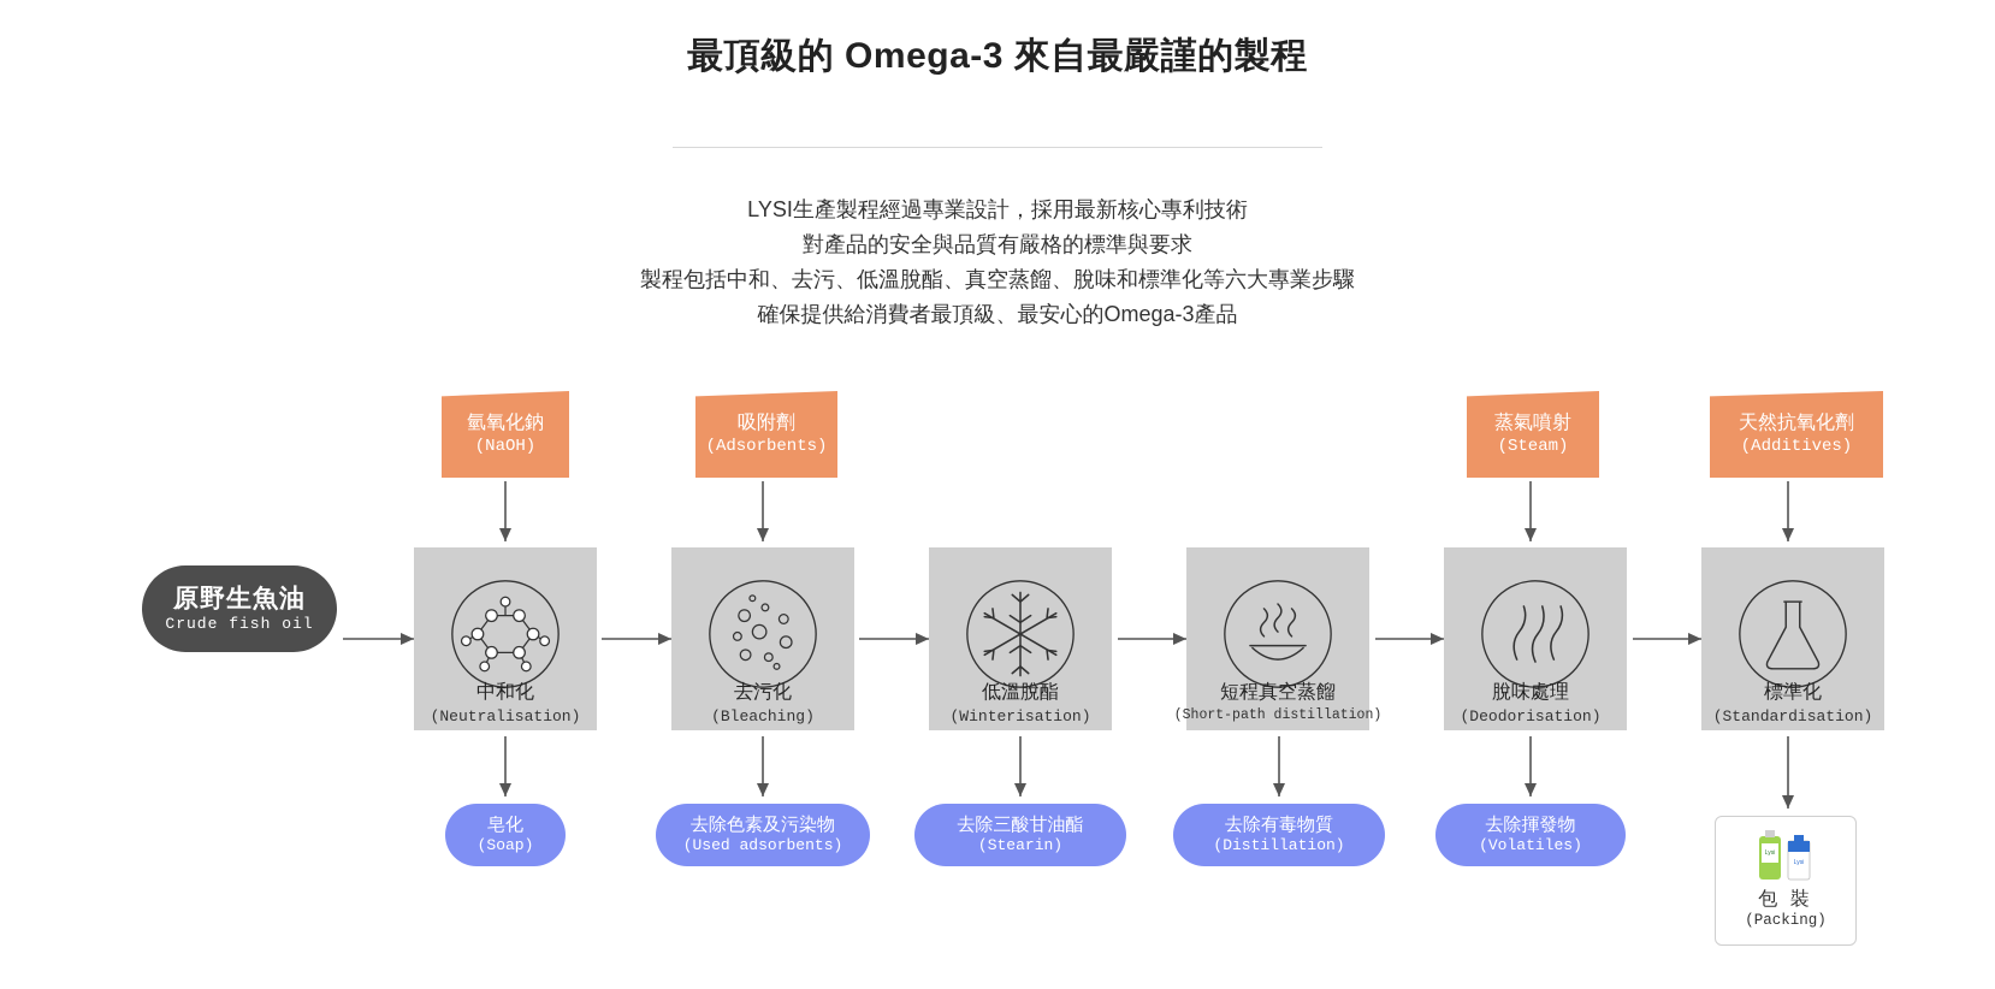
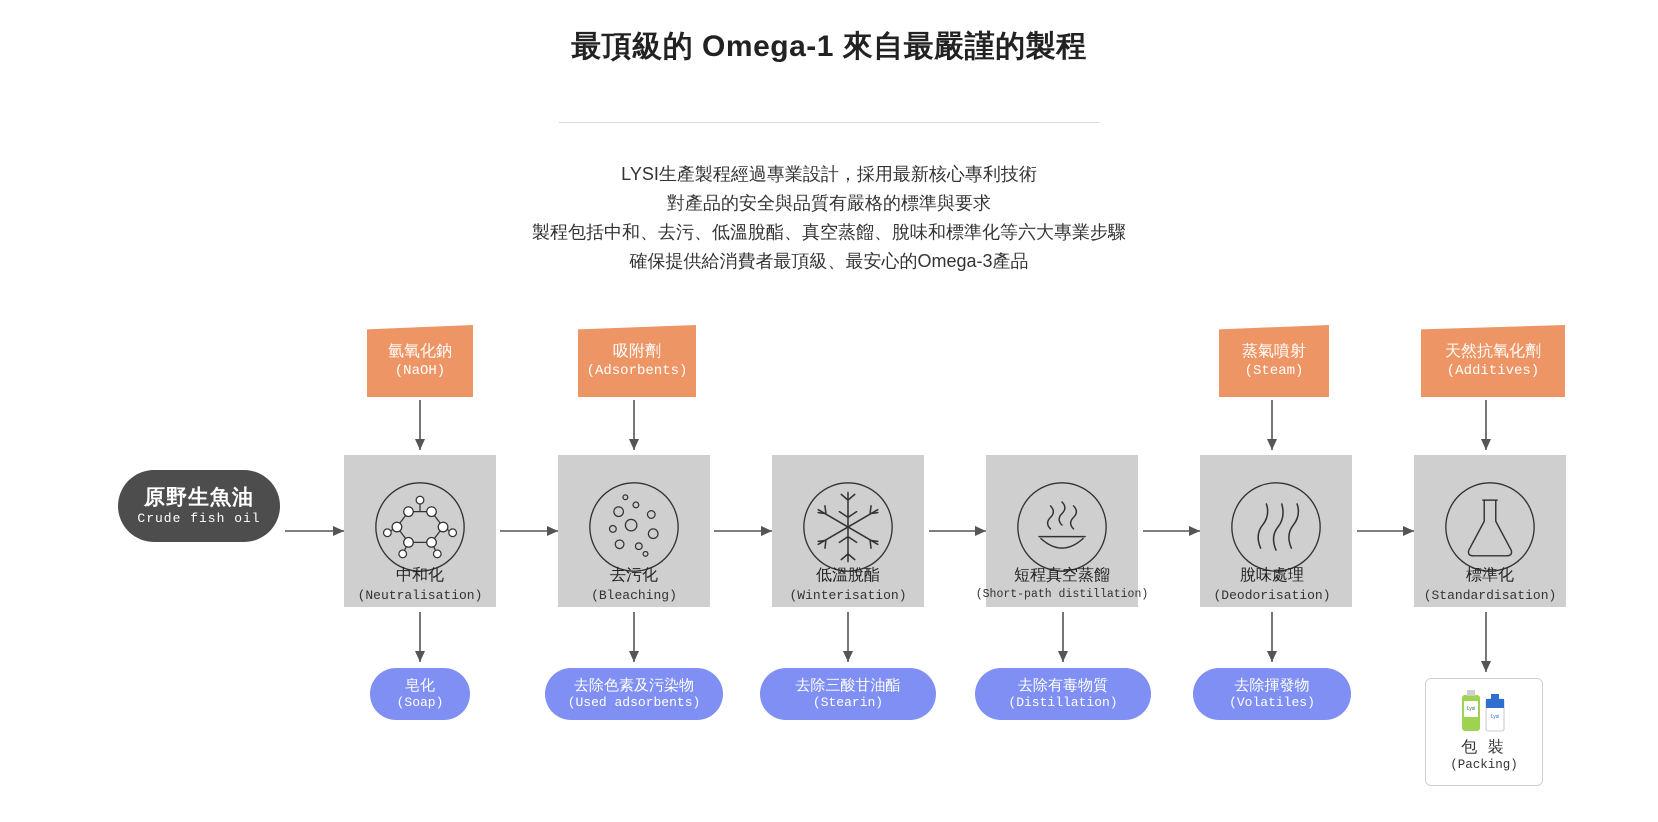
- 最頂級的 Omega-3 來自最嚴謹的製程
+ 最頂級的 Omega-1 來自最嚴謹的製程
  LYSI生產製程經過專業設計，採用最新核心專利技術
  對產品的安全與品質有嚴格的標準與要求
  製程包括中和、去污、低溫脫酯、真空蒸餾、脫味和標準化等六大專業步驟
  確保提供給消費者最頂級、最安心的Omega-3產品
  原野生魚油
  Crude fish oil
  氫氧化鈉
  (NaOH)
  中和化
  (Neutralisation)
  皂化
  (Soap)
  吸附劑
  (Adsorbents)
  去污化
  (Bleaching)
  去除色素及污染物
  (Used adsorbents)
  低溫脫酯
  (Winterisation)
  去除三酸甘油酯
  (Stearin)
  短程真空蒸餾
  (Short-path distillation)
  去除有毒物質
  (Distillation)
  蒸氣噴射
  (Steam)
  脫味處理
  (Deodorisation)
  去除揮發物
  (Volatiles)
  天然抗氧化劑
  (Additives)
  標準化
  (Standardisation)
  包 裝
  (Packing)
